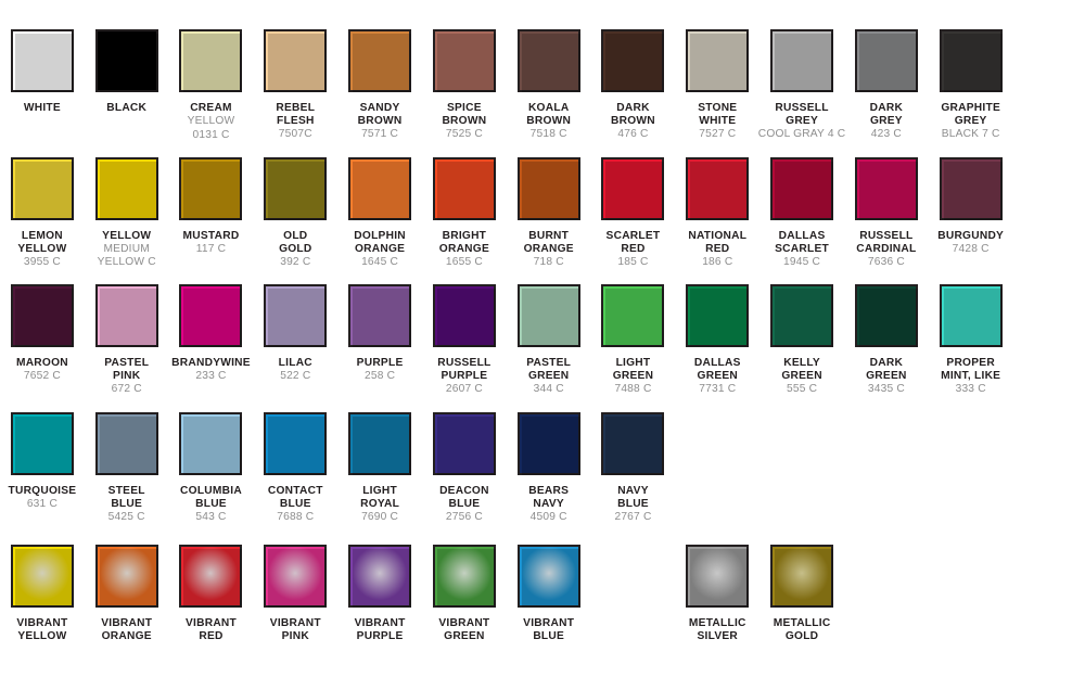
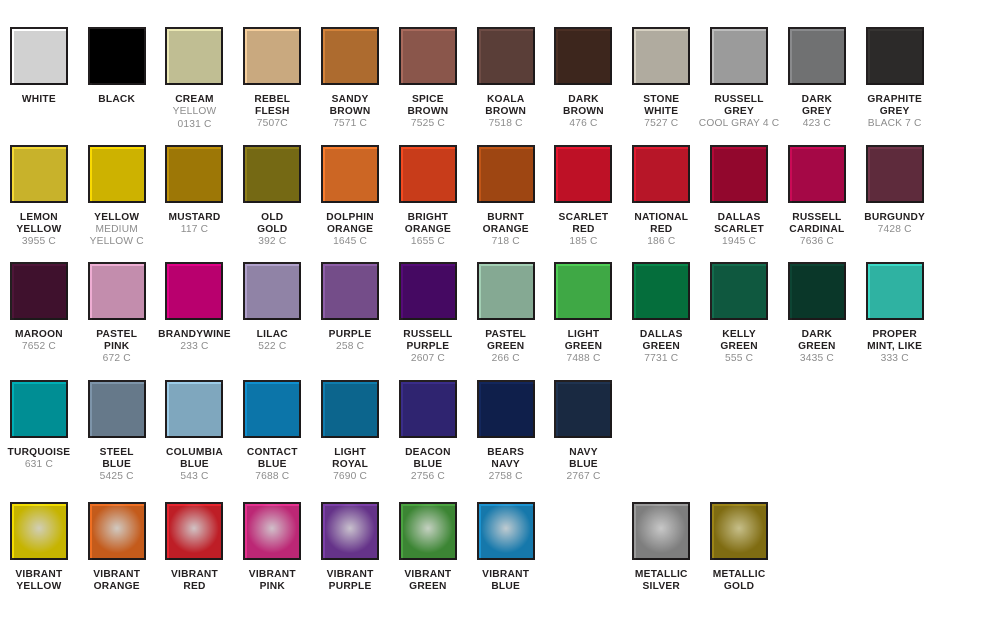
  WHITE
  BLACK
  CREAM
  YELLOW
  0131 C
  REBEL
  FLESH
  7507C
  SANDY
  BROWN
  7571 C
  SPICE
  BROWN
  7525 C
  KOALA
  BROWN
  7518 C
  DARK
  BROWN
  476 C
  STONE
  WHITE
  7527 C
  RUSSELL
  GREY
  COOL GRAY 4 C
  DARK
  GREY
  423 C
  GRAPHITE
  GREY
  BLACK 7 C
  LEMON
  YELLOW
  3955 C
  YELLOW
  MEDIUM
  YELLOW C
  MUSTARD
  117 C
  OLD
  GOLD
  392 C
  DOLPHIN
  ORANGE
  1645 C
  BRIGHT
  ORANGE
  1655 C
  BURNT
  ORANGE
  718 C
  SCARLET
  RED
  185 C
  NATIONAL
  RED
  186 C
  DALLAS
  SCARLET
  1945 C
  RUSSELL
  CARDINAL
  7636 C
  BURGUNDY
  7428 C
  MAROON
  7652 C
  PASTEL
  PINK
  672 C
  BRANDYWINE
  233 C
  LILAC
  522 C
  PURPLE
  258 C
  RUSSELL
  PURPLE
  2607 C
  PASTEL
  GREEN
- 344 C
+ 266 C
  LIGHT
  GREEN
  7488 C
  DALLAS
  GREEN
  7731 C
  KELLY
  GREEN
  555 C
  DARK
  GREEN
  3435 C
  PROPER
  MINT, LIKE
  333 C
  TURQUOISE
  631 C
  STEEL
  BLUE
  5425 C
  COLUMBIA
  BLUE
  543 C
  CONTACT
  BLUE
  7688 C
  LIGHT
  ROYAL
  7690 C
  DEACON
  BLUE
  2756 C
  BEARS
  NAVY
- 4509 C
+ 2758 C
  NAVY
  BLUE
  2767 C
  VIBRANT
  YELLOW
  VIBRANT
  ORANGE
  VIBRANT
  RED
  VIBRANT
  PINK
  VIBRANT
  PURPLE
  VIBRANT
  GREEN
  VIBRANT
  BLUE
  METALLIC
  SILVER
  METALLIC
  GOLD
